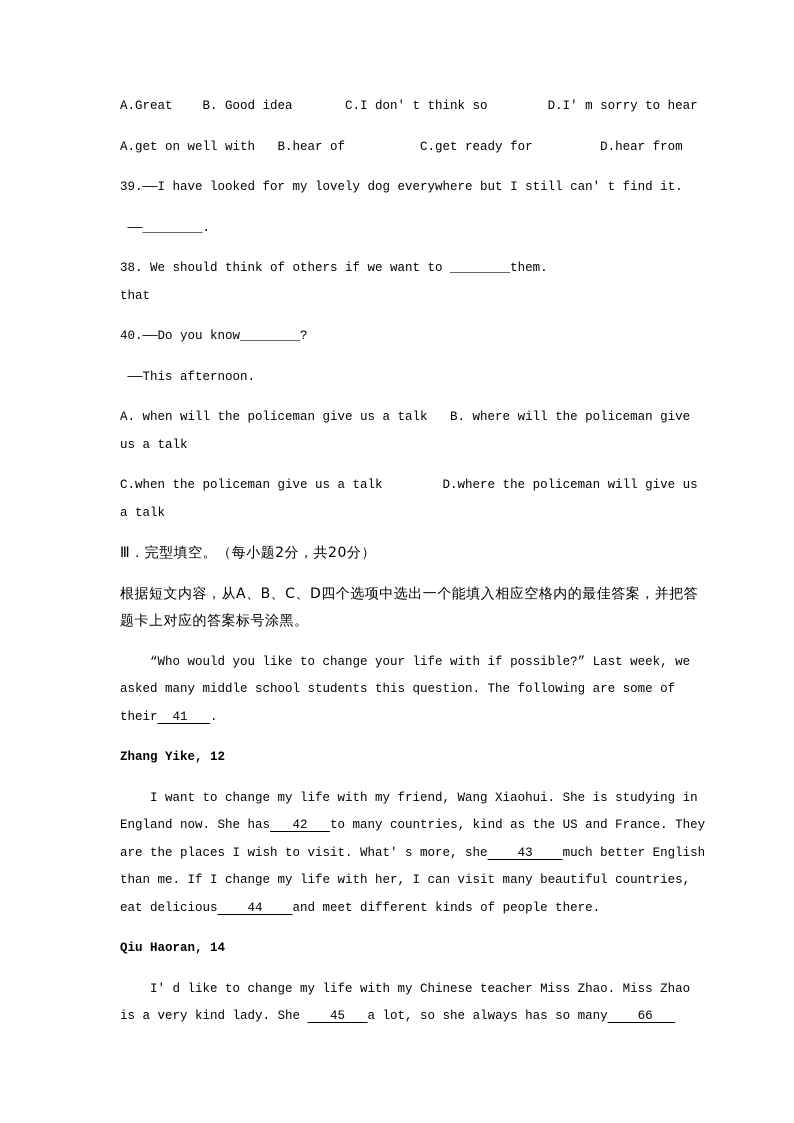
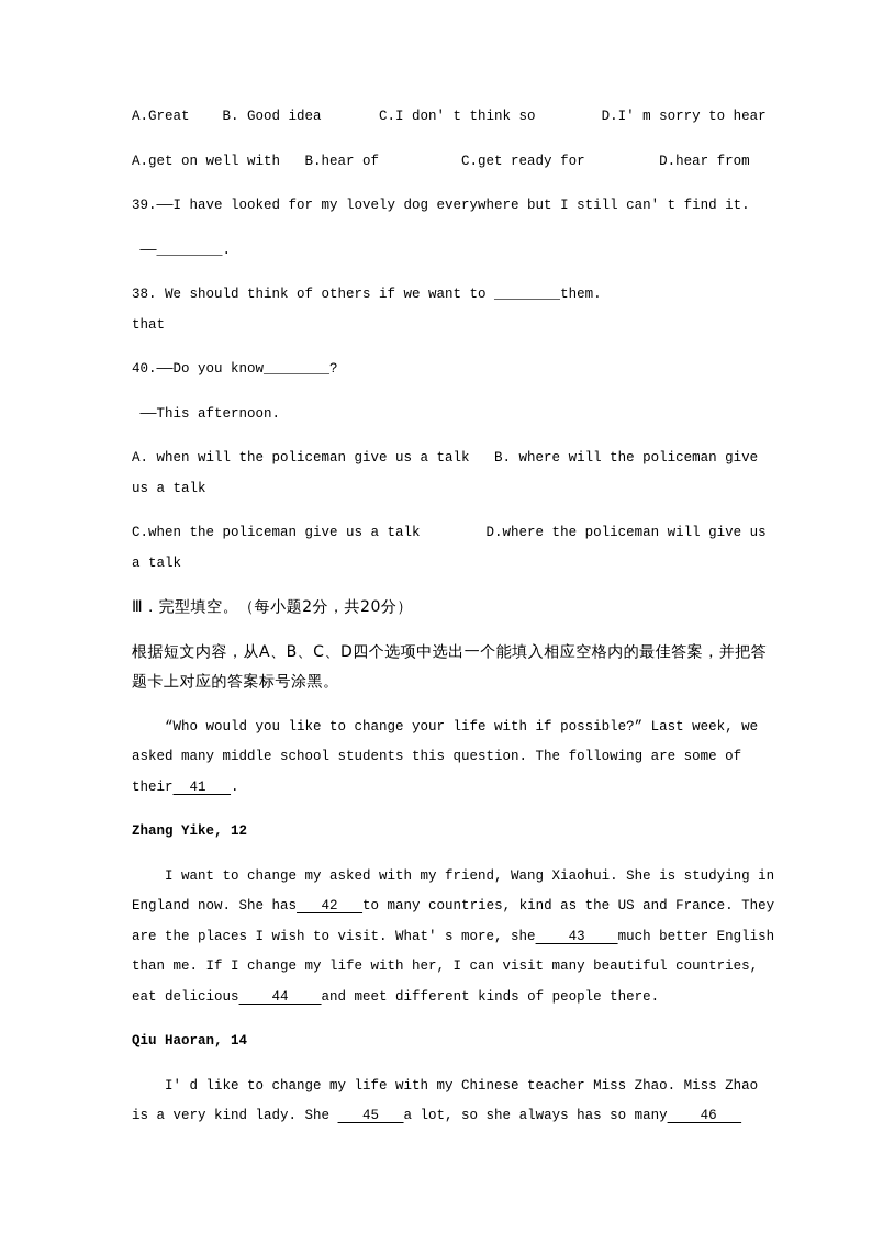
  A.Great B. Good idea C.I don' t think so D.I' m sorry to hear
  A.get on well with B.hear of C.get ready for D.hear from
  39.——I have looked for my lovely dog everywhere but I still can' t find it.
  ——________.
  38. We should think of others if we want to ________them.
  that
  40.——Do you know________?
  ——This afternoon.
  A. when will the policeman give us a talk B. where will the policeman give
  us a talk
  C.when the policeman give us a talk D.where the policeman will give us
  a talk
  Ⅲ．完型填空。（每小题2分，共20分）
  根据短文内容，从A、B、C、D四个选项中选出一个能填入相应空格内的最佳答案，并把答
  题卡上对应的答案标号涂黑。
  “Who would you like to change your life with if possible?” Last week, we
  asked many middle school students this question. The following are some of
  their 41 .
  Zhang Yike, 12
- I want to change my life with my friend, Wang Xiaohui. She is studying in
+ I want to change my asked with my friend, Wang Xiaohui. She is studying in
  England now. She has 42 to many countries, kind as the US and France. They
  are the places I wish to visit. What' s more, she 43 much better English
  than me. If I change my life with her, I can visit many beautiful countries,
  eat delicious 44 and meet different kinds of people there.
  Qiu Haoran, 14
  I' d like to change my life with my Chinese teacher Miss Zhao. Miss Zhao
- is a very kind lady. She 45 a lot, so she always has so many 66
+ is a very kind lady. She 45 a lot, so she always has so many 46
